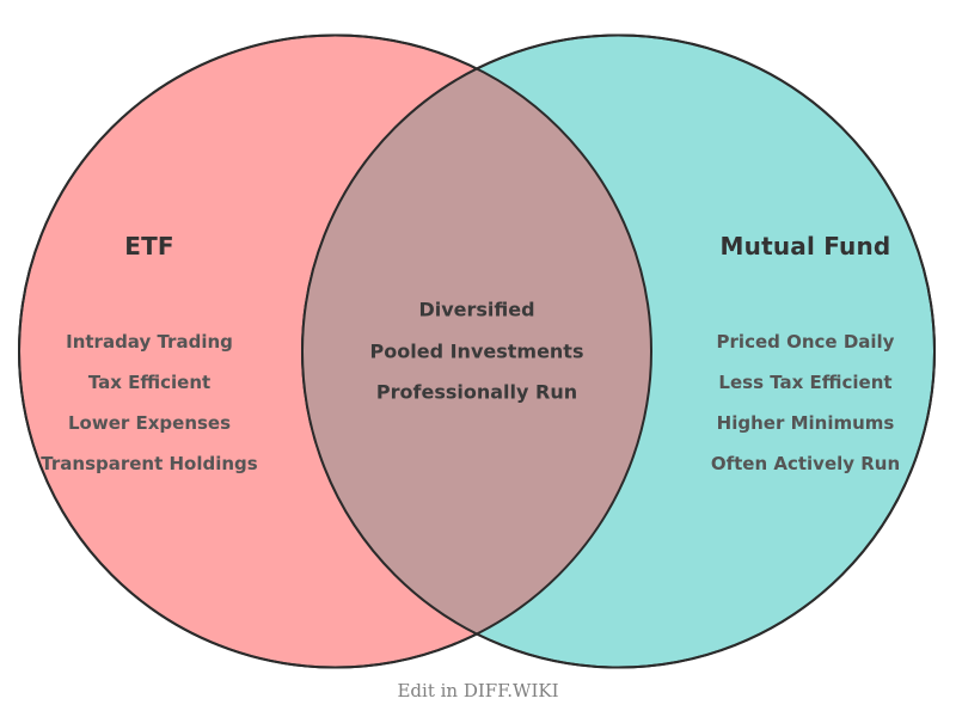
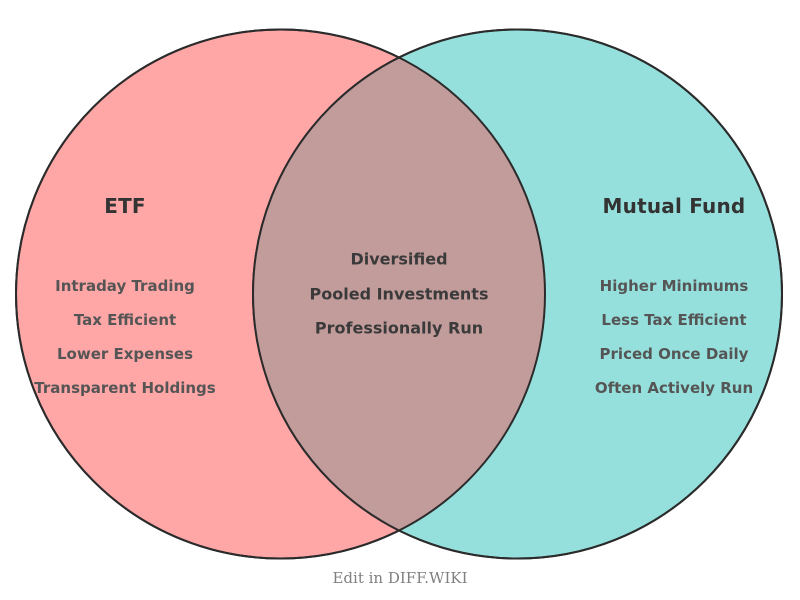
  ETF
  Intraday Trading
  Tax Efficient
  Lower Expenses
  Transparent Holdings
  Mutual Fund
- Priced Once Daily
+ Higher Minimums
  Less Tax Efficient
- Higher Minimums
+ Priced Once Daily
  Often Actively Run
  Diversified
  Pooled Investments
  Professionally Run
  Edit in DIFF.WIKI
